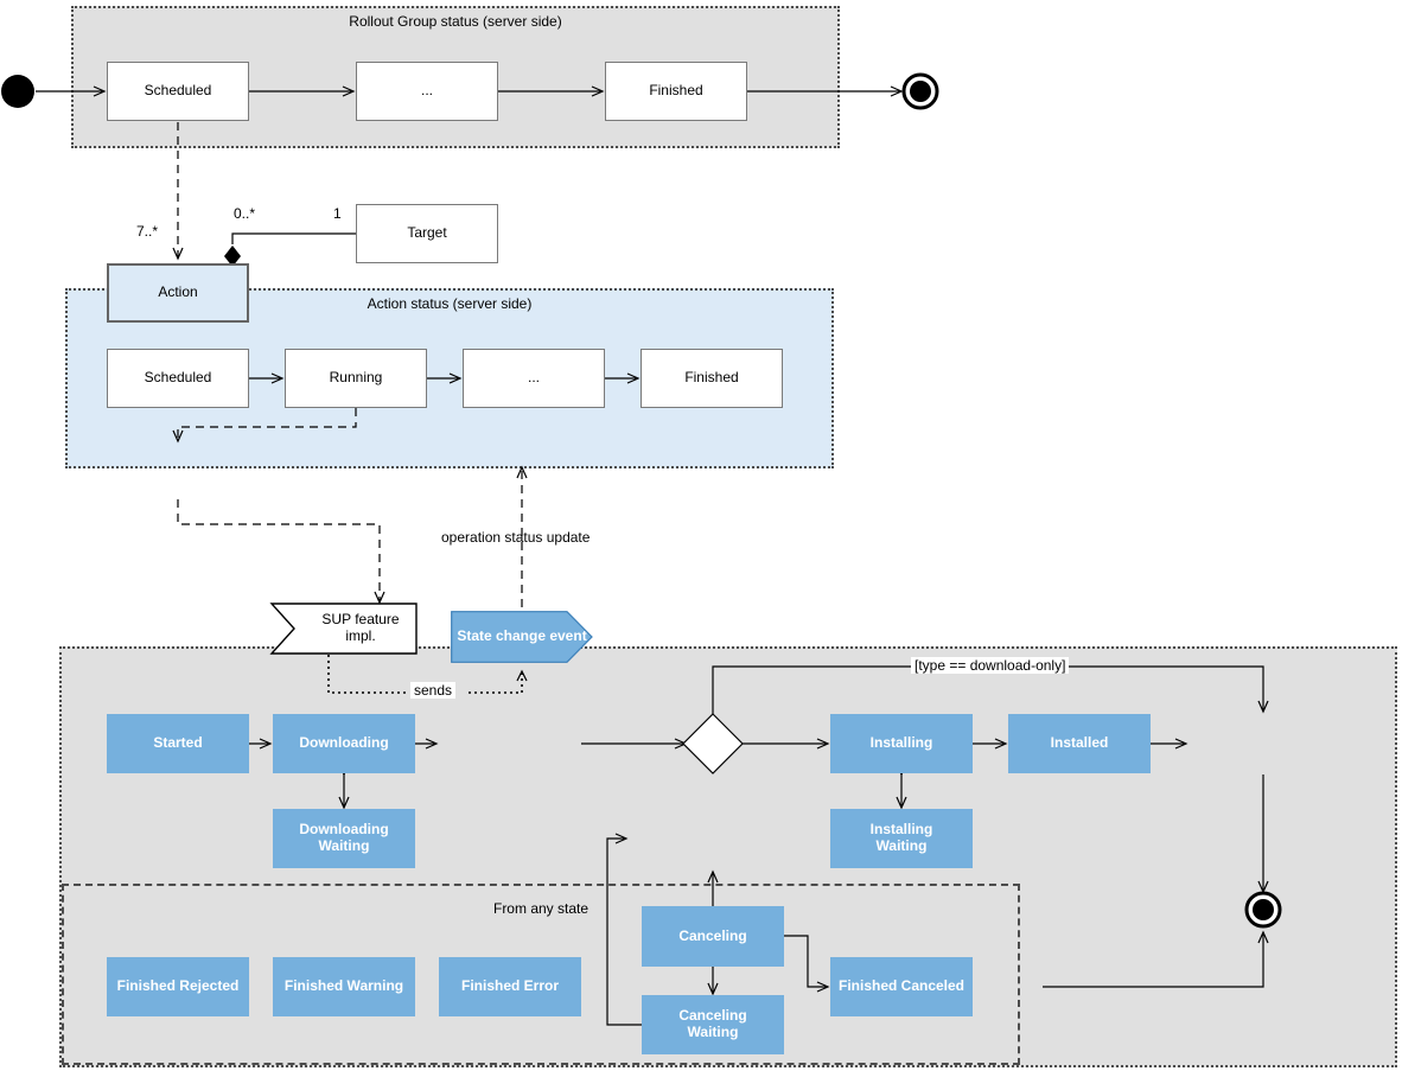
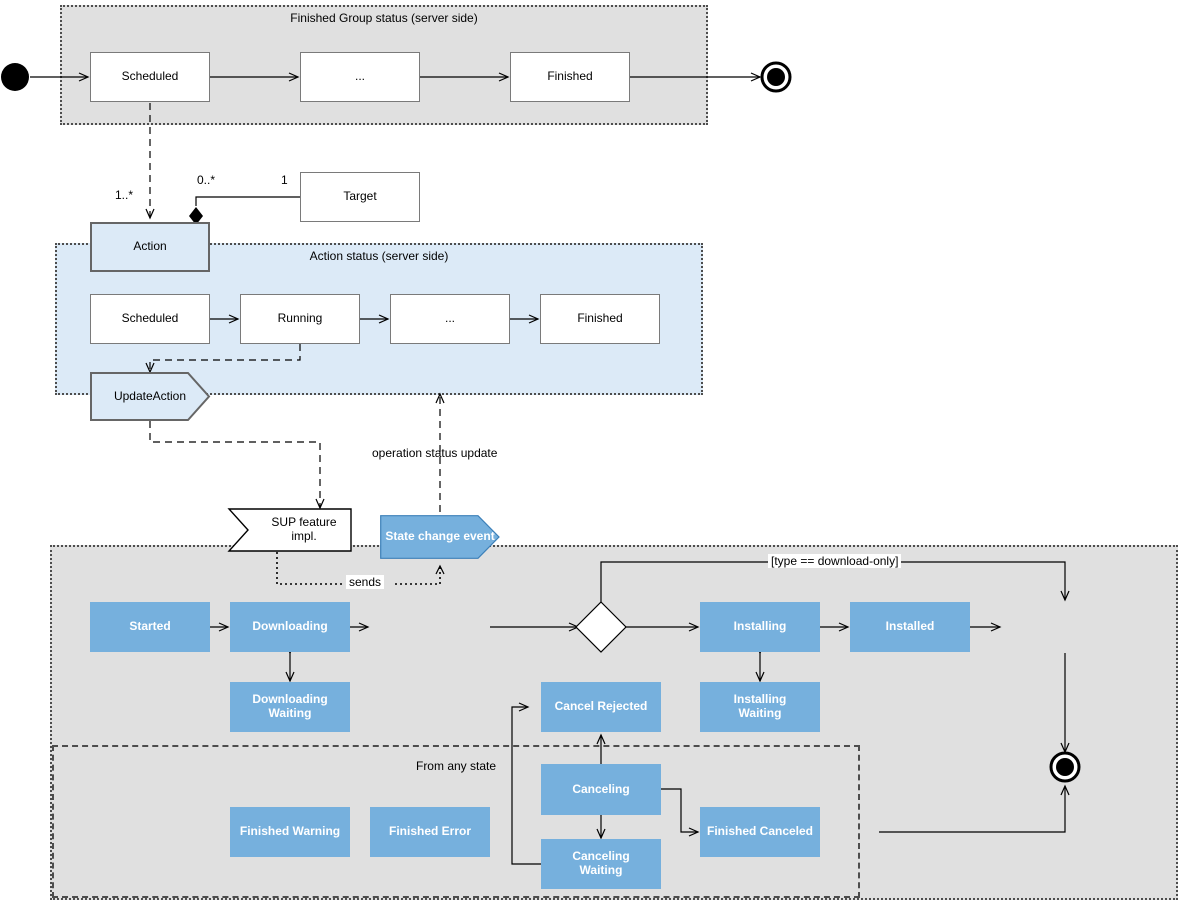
- Rollout Group status (server side)
+ Finished Group status (server side)
  Action status (server side)
  From any state
  Scheduled
  ...
  Finished
- 7..*
+ 1..*
  0..*
  1
  Target
  Action
  Scheduled
  Running
  ...
  Finished
+ UpdateAction
  SUP feature
  impl.
  State change event
  operation status update
  sends
  [type == download-only]
  Started
  Downloading
  Downloading
  Waiting
  Installing
  Installing
  Waiting
  Installed
+ Cancel Rejected
  Canceling
  Canceling
  Waiting
  Finished Canceled
- Finished Rejected
  Finished Warning
  Finished Error
